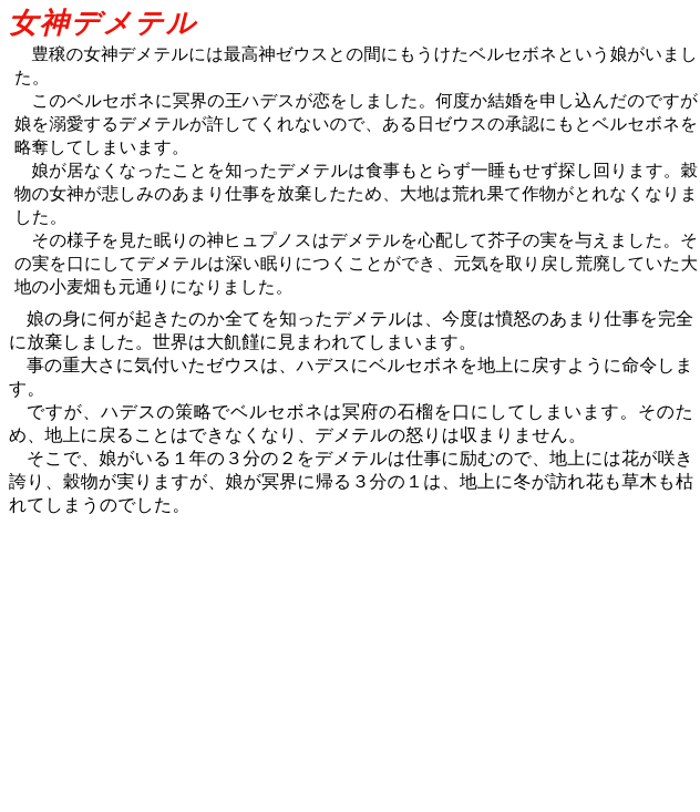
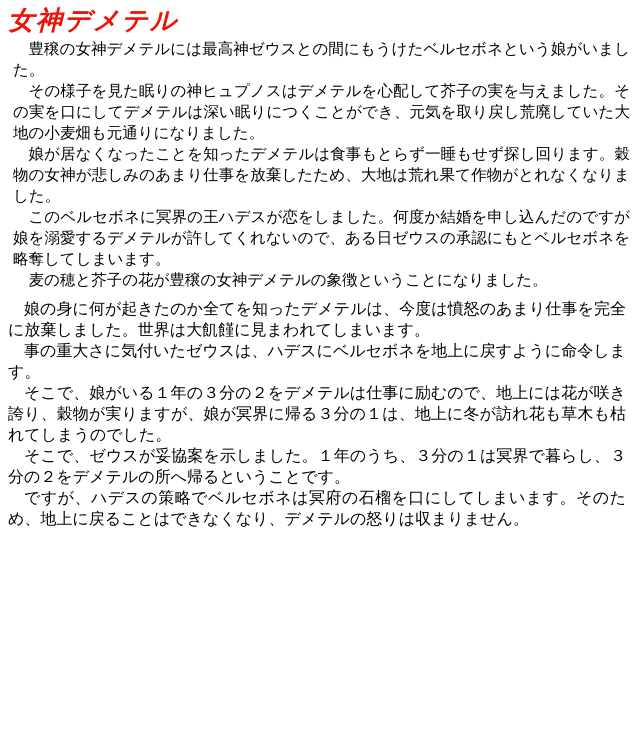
  女神デメテル
  豊穣の女神デメテルには最高神ゼウスとの間にもうけたベルセボネという娘がいました。
- このベルセボネに冥界の王ハデスが恋をしました。何度か結婚を申し込んだのですが娘を溺愛するデメテルが許してくれないので、ある日ゼウスの承認にもとベルセボネを略奪してしまいます。
+ その様子を見た眠りの神ヒュプノスはデメテルを心配して芥子の実を与えました。その実を口にしてデメテルは深い眠りにつくことができ、元気を取り戻し荒廃していた大地の小麦畑も元通りになりました。
  娘が居なくなったことを知ったデメテルは食事もとらず一睡もせず探し回ります。穀物の女神が悲しみのあまり仕事を放棄したため、大地は荒れ果て作物がとれなくなりました。
- その様子を見た眠りの神ヒュプノスはデメテルを心配して芥子の実を与えました。その実を口にしてデメテルは深い眠りにつくことができ、元気を取り戻し荒廃していた大地の小麦畑も元通りになりました。
+ このベルセボネに冥界の王ハデスが恋をしました。何度か結婚を申し込んだのですが娘を溺愛するデメテルが許してくれないので、ある日ゼウスの承認にもとベルセボネを略奪してしまいます。
+ 麦の穂と芥子の花が豊穣の女神デメテルの象徴ということになりました。
  娘の身に何が起きたのか全てを知ったデメテルは、今度は憤怒のあまり仕事を完全に放棄しました。世界は大飢饉に見まわれてしまいます。
  事の重大さに気付いたゼウスは、ハデスにベルセボネを地上に戻すように命令します。
- ですが、ハデスの策略でベルセボネは冥府の石榴を口にしてしまいます。そのため、地上に戻ることはできなくなり、デメテルの怒りは収まりません。
+ そこで、娘がいる１年の３分の２をデメテルは仕事に励むので、地上には花が咲き誇り、穀物が実りますが、娘が冥界に帰る３分の１は、地上に冬が訪れ花も草木も枯れてしまうのでした。
+ そこで、ゼウスが妥協案を示しました。１年のうち、３分の１は冥界で暮らし、３分の２をデメテルの所へ帰るということです。
- そこで、娘がいる１年の３分の２をデメテルは仕事に励むので、地上には花が咲き誇り、穀物が実りますが、娘が冥界に帰る３分の１は、地上に冬が訪れ花も草木も枯れてしまうのでした。
+ ですが、ハデスの策略でベルセボネは冥府の石榴を口にしてしまいます。そのため、地上に戻ることはできなくなり、デメテルの怒りは収まりません。
